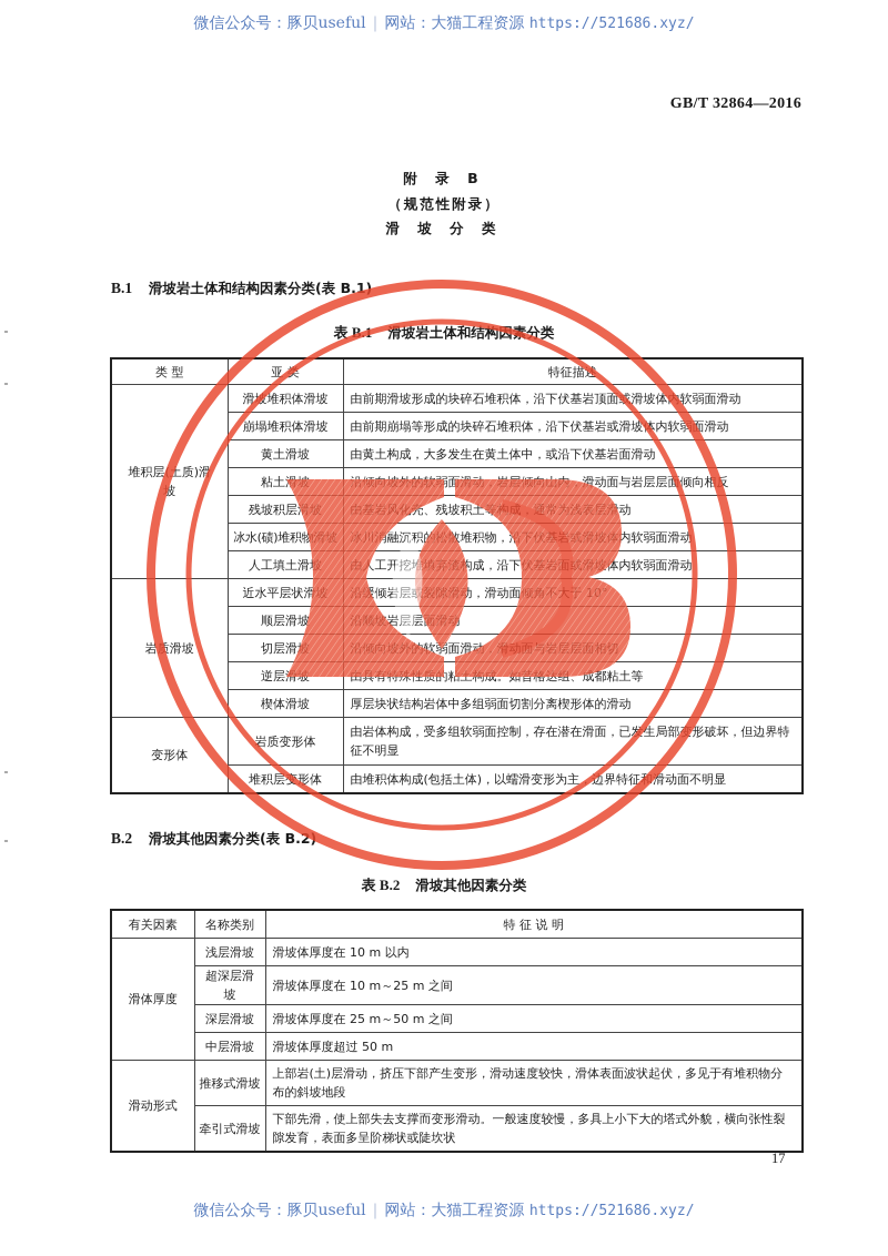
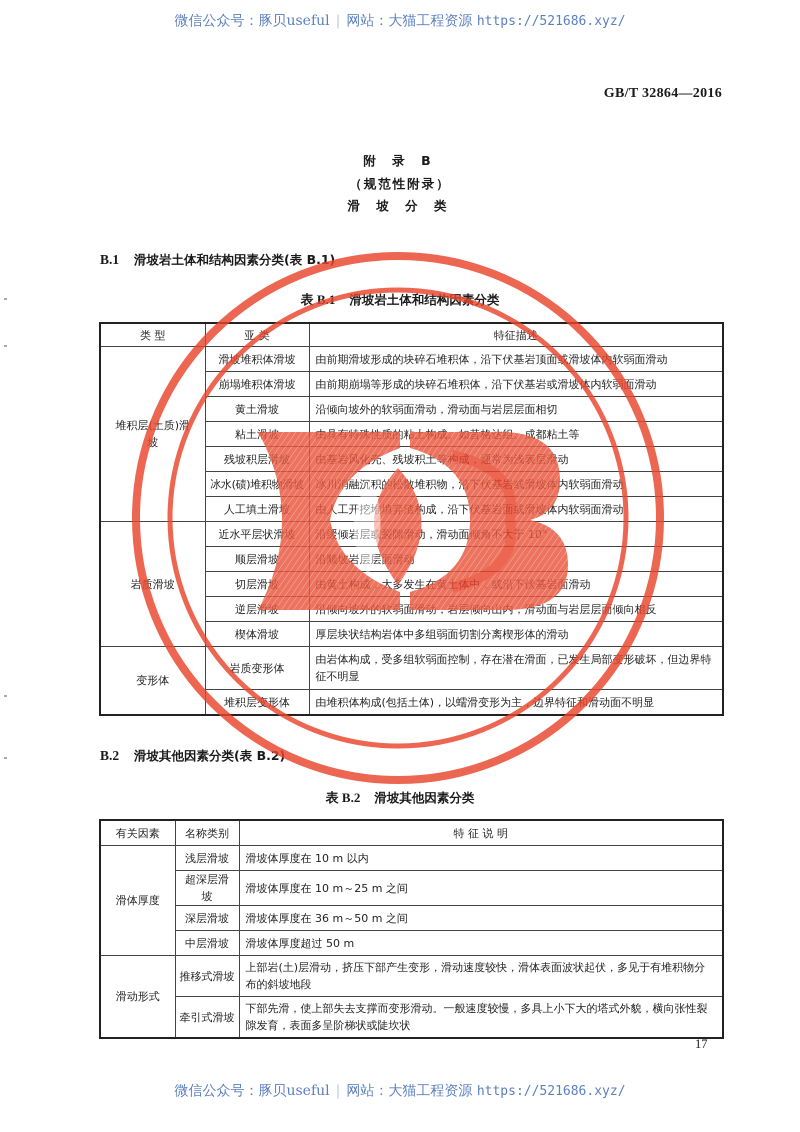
  微信公众号：豚贝useful | 网站：大猫工程资源 https://521686.xyz/
  GB/T 32864—2016
  附 录 B
  （规范性附录）
  滑 坡 分 类
  B.1 滑坡岩土体和结构因素分类(表 B.1)
  表 B.1 滑坡岩土体和结构因素分类
  类 型	亚 类	特征描述
  堆积层(土质)滑坡	滑坡堆积体滑坡	由前期滑坡形成的块碎石堆积体，沿下伏基岩顶面或滑坡体内软弱面滑动
  崩塌堆积体滑坡	由前期崩塌等形成的块碎石堆积体，沿下伏基岩或滑坡体内软弱面滑动
- 黄土滑坡	由黄土构成，大多发生在黄土体中，或沿下伏基岩面滑动
+ 黄土滑坡	沿倾向坡外的软弱面滑动，滑动面与岩层层面相切
- 粘土滑坡	沿倾向坡外的软弱面滑动，岩层倾向山内，滑动面与岩层层面倾向相反
+ 粘土滑坡	由具有特殊性质的粘土构成。如昔格达组、成都粘土等
  残坡积层滑坡	由基岩风化壳、残坡积土等构成，通常为浅表层滑动
  冰水(碛)堆积物滑坡	冰川消融沉积的松散堆积物，沿下伏基岩或滑坡体内软弱面滑动
  人工填土滑坡	由人工开挖堆填弃渣构成，沿下伏基岩面或滑坡体内软弱面滑动
  岩质滑坡	近水平层状滑坡	沿缓倾岩层或裂隙滑动，滑动面倾角不大于 10°
  顺层滑坡	沿顺坡岩层层面滑动
- 切层滑坡	沿倾向坡外的软弱面滑动，滑动面与岩层层面相切
+ 切层滑坡	由黄土构成，大多发生在黄土体中，或沿下伏基岩面滑动
- 逆层滑坡	由具有特殊性质的粘土构成。如昔格达组、成都粘土等
+ 逆层滑坡	沿倾向坡外的软弱面滑动，岩层倾向山内，滑动面与岩层层面倾向相反
  楔体滑坡	厚层块状结构岩体中多组弱面切割分离楔形体的滑动
  变形体	岩质变形体	由岩体构成，受多组软弱面控制，存在潜在滑面，已发生局部变形破坏，但边界特征不明显
  堆积层变形体	由堆积体构成(包括土体)，以蠕滑变形为主，边界特征和滑动面不明显
  B.2 滑坡其他因素分类(表 B.2)
  表 B.2 滑坡其他因素分类
  有关因素	名称类别	特 征 说 明
  滑体厚度	浅层滑坡	滑坡体厚度在 10 m 以内
  超深层滑坡	滑坡体厚度在 10 m～25 m 之间
- 深层滑坡	滑坡体厚度在 25 m～50 m 之间
+ 深层滑坡	滑坡体厚度在 36 m～50 m 之间
  中层滑坡	滑坡体厚度超过 50 m
  滑动形式	推移式滑坡	上部岩(土)层滑动，挤压下部产生变形，滑动速度较快，滑体表面波状起伏，多见于有堆积物分布的斜坡地段
  牵引式滑坡	下部先滑，使上部失去支撑而变形滑动。一般速度较慢，多具上小下大的塔式外貌，横向张性裂隙发育，表面多呈阶梯状或陡坎状
  17
  微信公众号：豚贝useful | 网站：大猫工程资源 https://521686.xyz/
